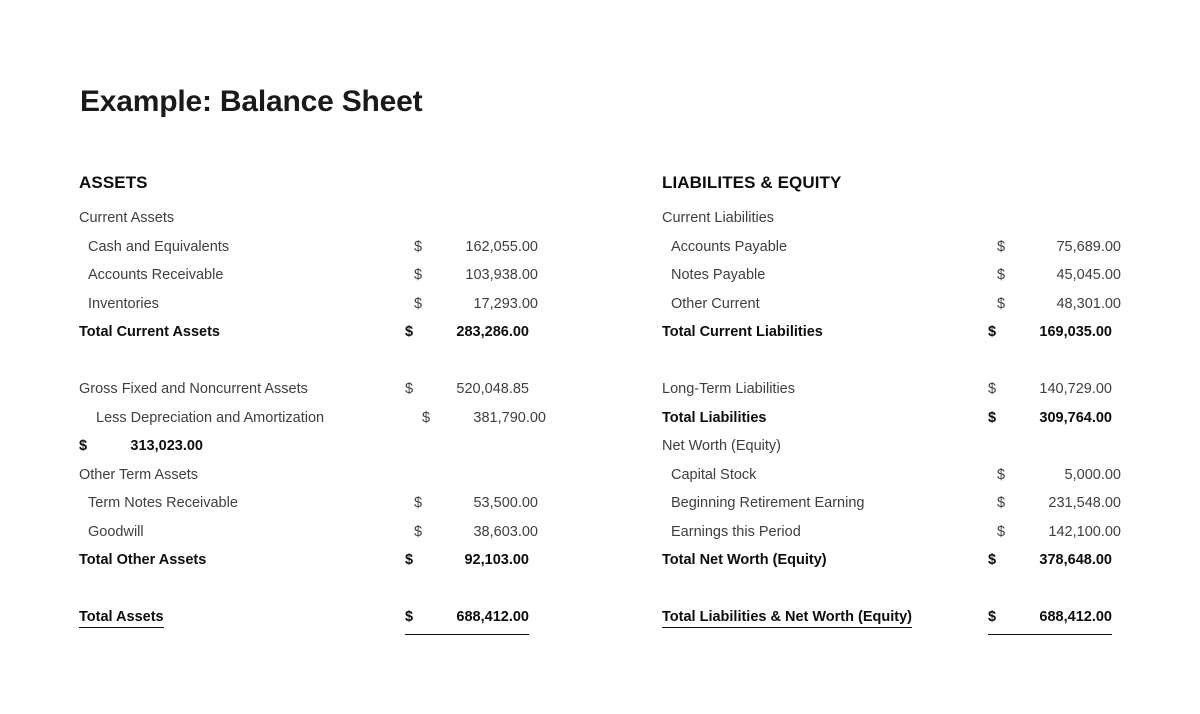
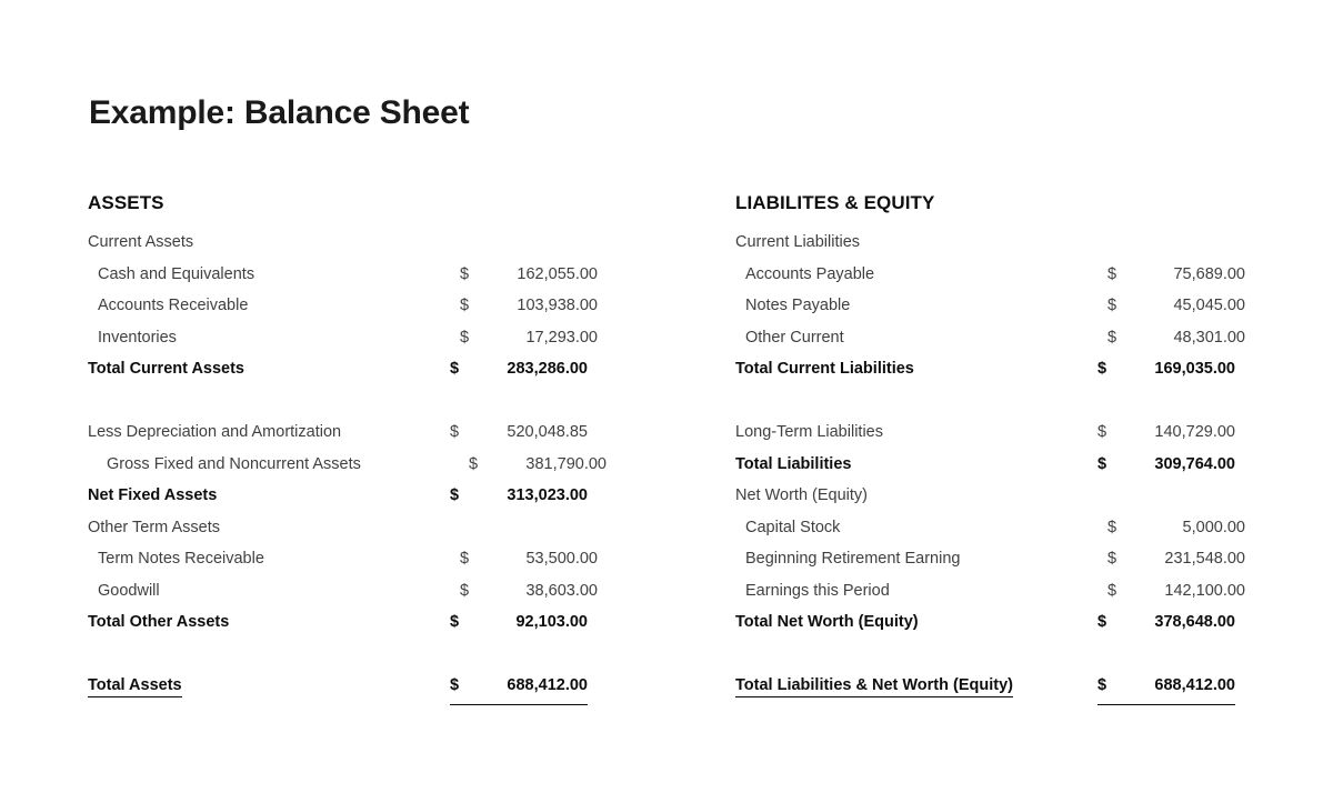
  Example: Balance Sheet
  ASSETS
  Current Assets
  Cash and Equivalents
  $
  162,055.00
  Accounts Receivable
  $
  103,938.00
  Inventories
  $
  17,293.00
  Total Current Assets
  $
  283,286.00
- Gross Fixed and Noncurrent Assets
+ Less Depreciation and Amortization
  $
  520,048.85
- Less Depreciation and Amortization
+ Gross Fixed and Noncurrent Assets
  $
  381,790.00
+ Net Fixed Assets
  $
  313,023.00
  Other Term Assets
  Term Notes Receivable
  $
  53,500.00
  Goodwill
  $
  38,603.00
  Total Other Assets
  $
  92,103.00
  Total Assets
  $
  688,412.00
  LIABILITES & EQUITY
  Current Liabilities
  Accounts Payable
  $
  75,689.00
  Notes Payable
  $
  45,045.00
  Other Current
  $
  48,301.00
  Total Current Liabilities
  $
  169,035.00
  Long-Term Liabilities
  $
  140,729.00
  Total Liabilities
  $
  309,764.00
  Net Worth (Equity)
  Capital Stock
  $
  5,000.00
  Beginning Retirement Earning
  $
  231,548.00
  Earnings this Period
  $
  142,100.00
  Total Net Worth (Equity)
  $
  378,648.00
  Total Liabilities & Net Worth (Equity)
  $
  688,412.00
